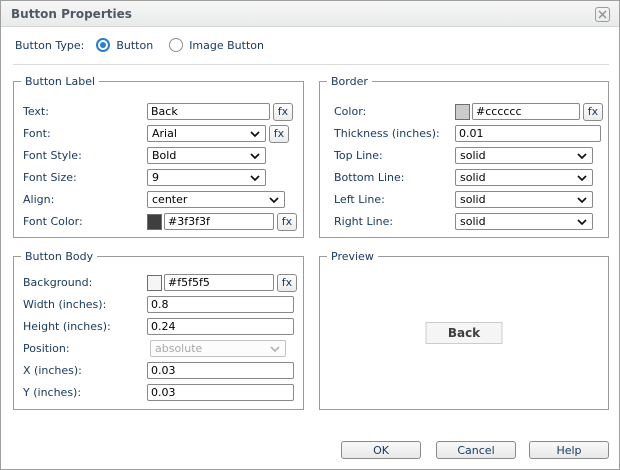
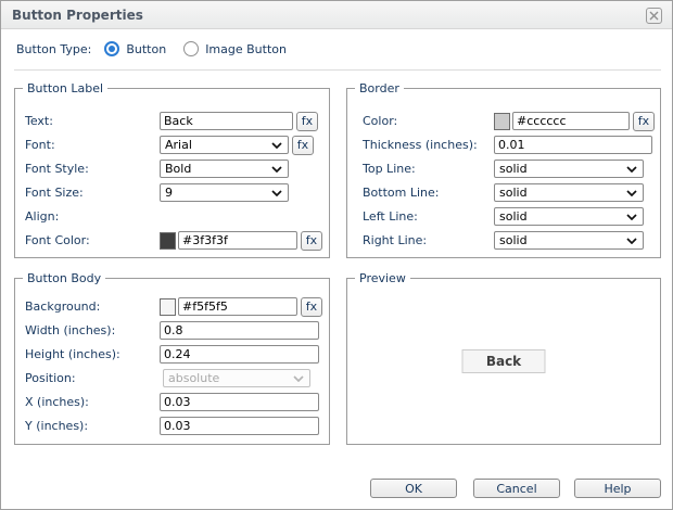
  Button Properties
  Button Type:
  Button
  Image Button
  Button Label
  Text:
  Back
  fx
  Font:
  Arial
  fx
  Font Style:
  Bold
  Font Size:
  9
  Align:
- center
  Font Color:
  #3f3f3f
  fx
  Border
  Color:
  #cccccc
  fx
  Thickness (inches):
  0.01
  Top Line:
  solid
  Bottom Line:
  solid
  Left Line:
  solid
  Right Line:
  solid
  Button Body
  Background:
  #f5f5f5
  fx
  Width (inches):
  0.8
  Height (inches):
  0.24
  Position:
  absolute
  X (inches):
  0.03
  Y (inches):
  0.03
  Preview
  Back
  OK
  Cancel
  Help
